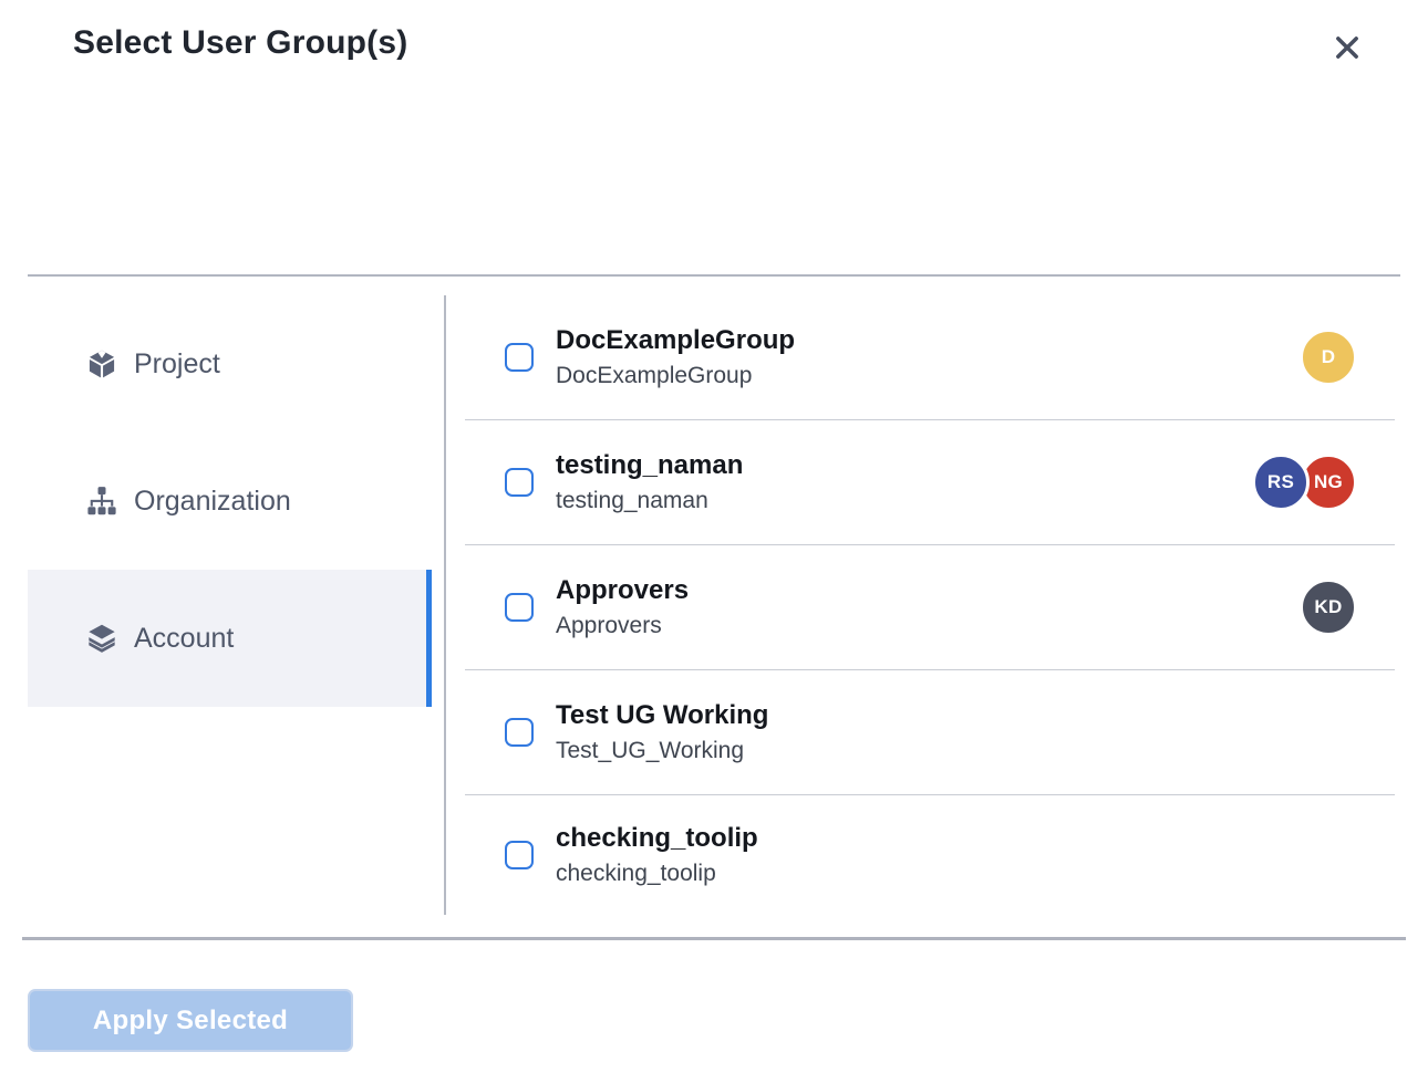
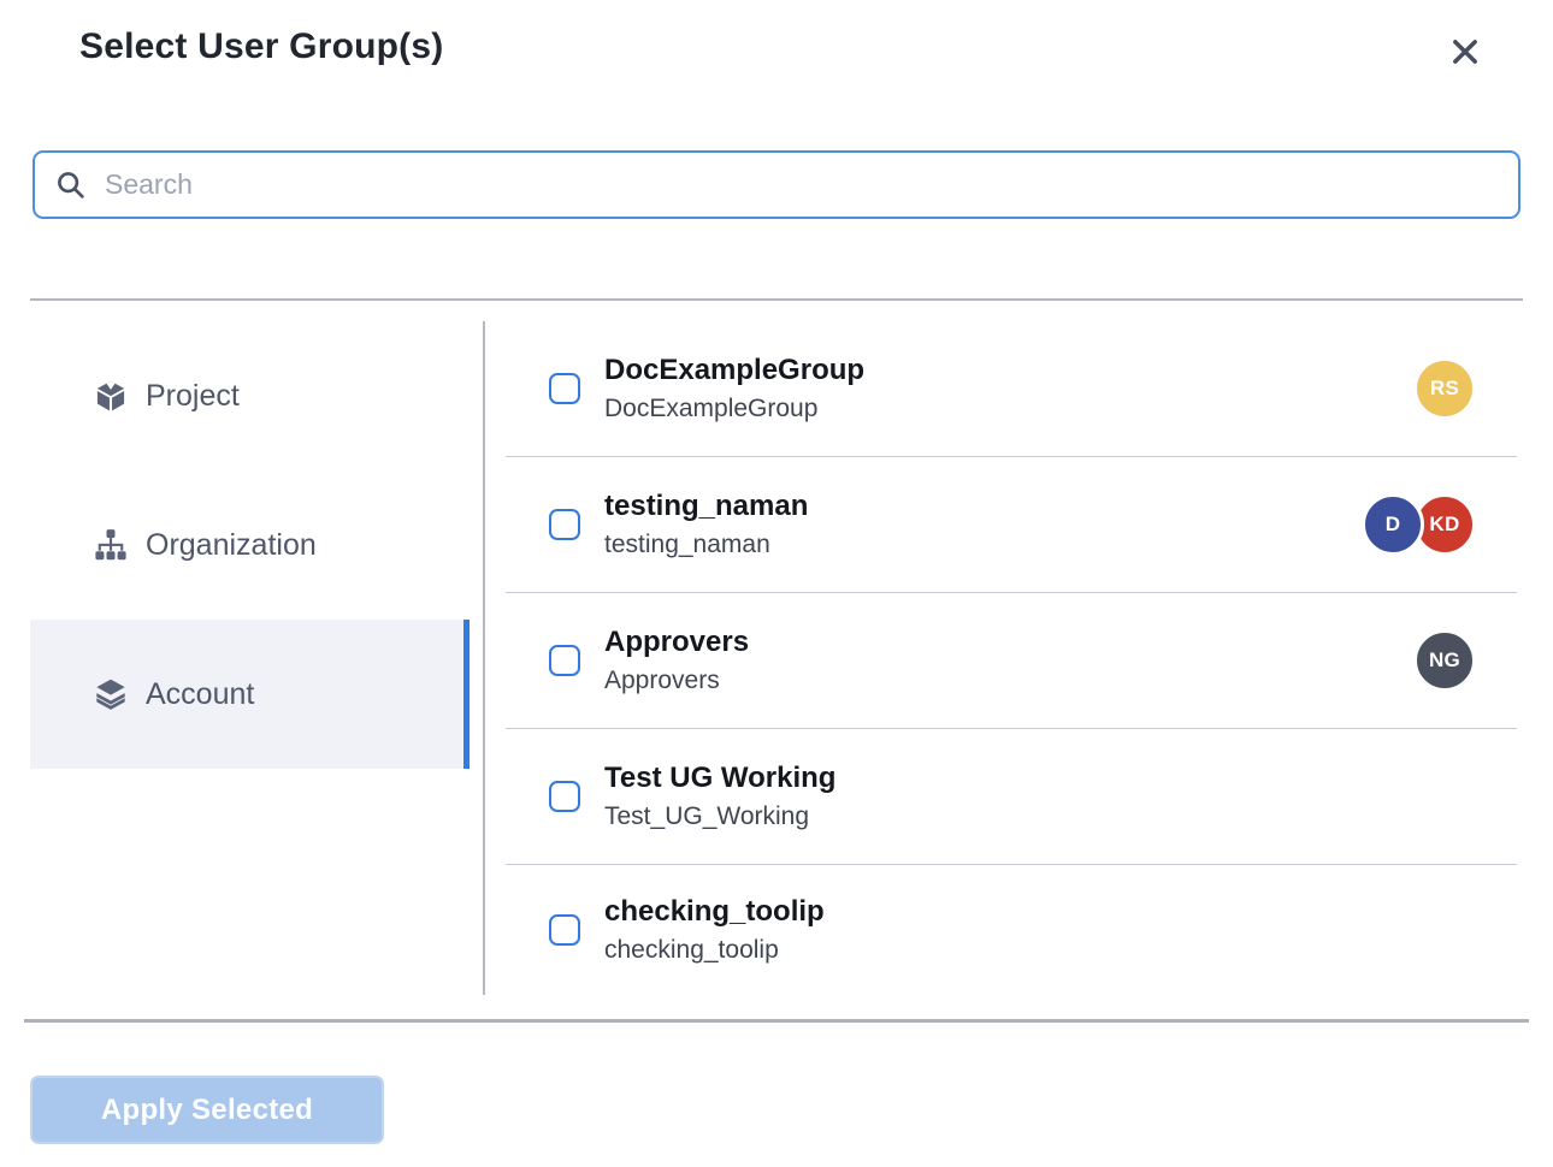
  Select User Group(s)
+ Search
  Project
  Organization
  Account
  DocExampleGroup
  DocExampleGroup
- D
+ RS
  testing_naman
  testing_naman
- RS
+ D
- NG
+ KD
  Approvers
  Approvers
- KD
+ NG
  Test UG Working
  Test_UG_Working
  checking_toolip
  checking_toolip
  Apply Selected
